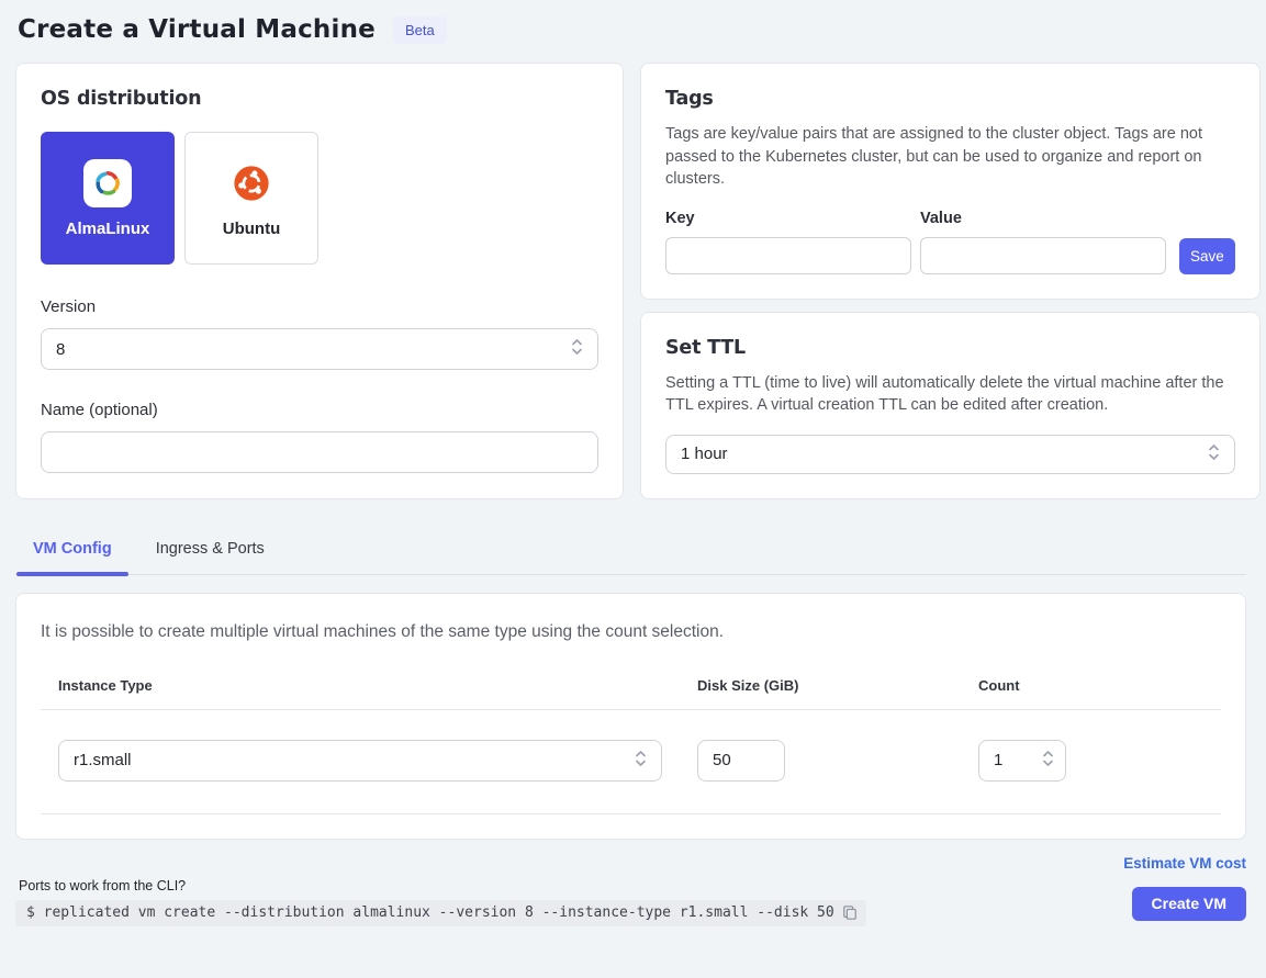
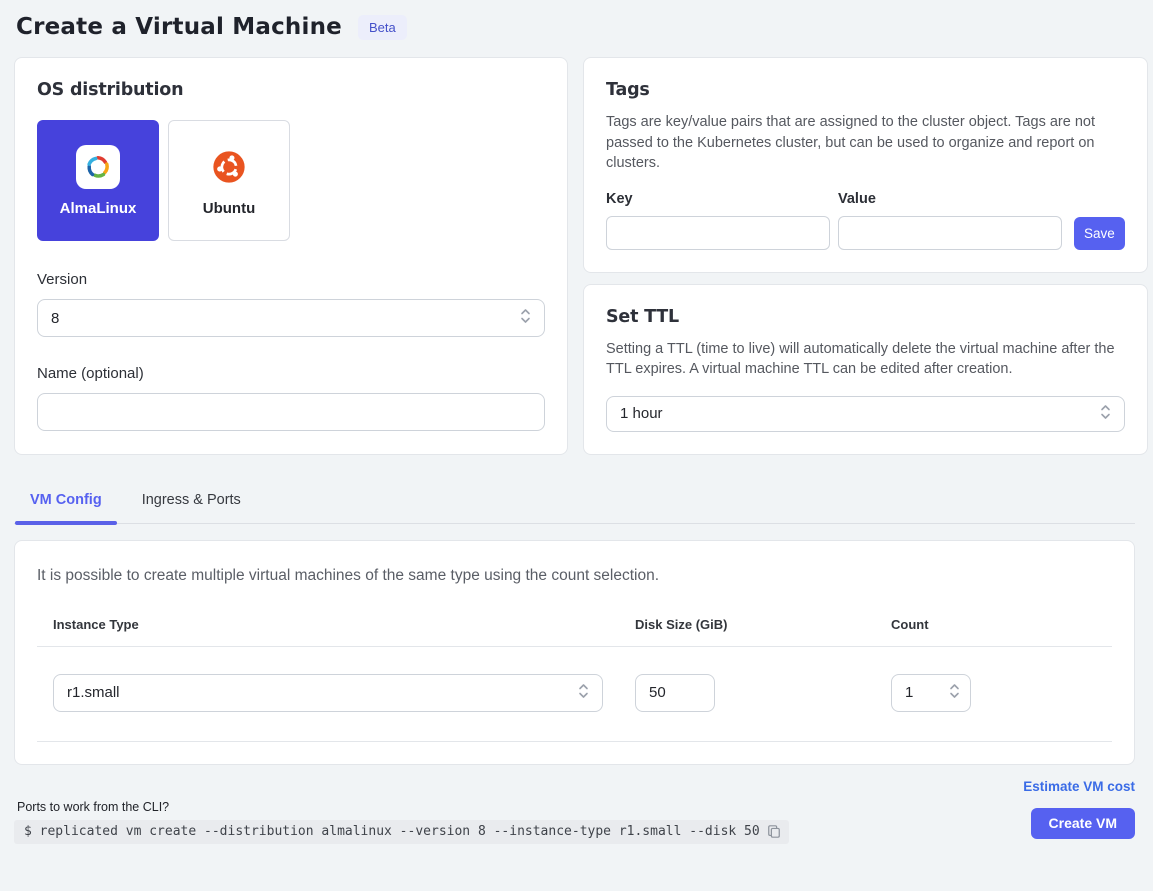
  Create a Virtual Machine
  Beta
  OS distribution
  AlmaLinux
  Ubuntu
  Version
  8
  Name (optional)
  Tags
  Tags are key/value pairs that are assigned to the cluster object. Tags are not passed to the Kubernetes cluster, but can be used to organize and report on clusters.
  Key
  Value
  Save
  Set TTL
- Setting a TTL (time to live) will automatically delete the virtual machine after the TTL expires. A virtual creation TTL can be edited after creation.
+ Setting a TTL (time to live) will automatically delete the virtual machine after the TTL expires. A virtual machine TTL can be edited after creation.
  1 hour
  VM Config
  Ingress & Ports
  It is possible to create multiple virtual machines of the same type using the count selection.
  Instance Type
  Disk Size (GiB)
  Count
  r1.small
  50
  1
  Ports to work from the CLI?
  $ replicated vm create --distribution almalinux --version 8 --instance-type r1.small --disk 50
  Estimate VM cost
  Create VM
